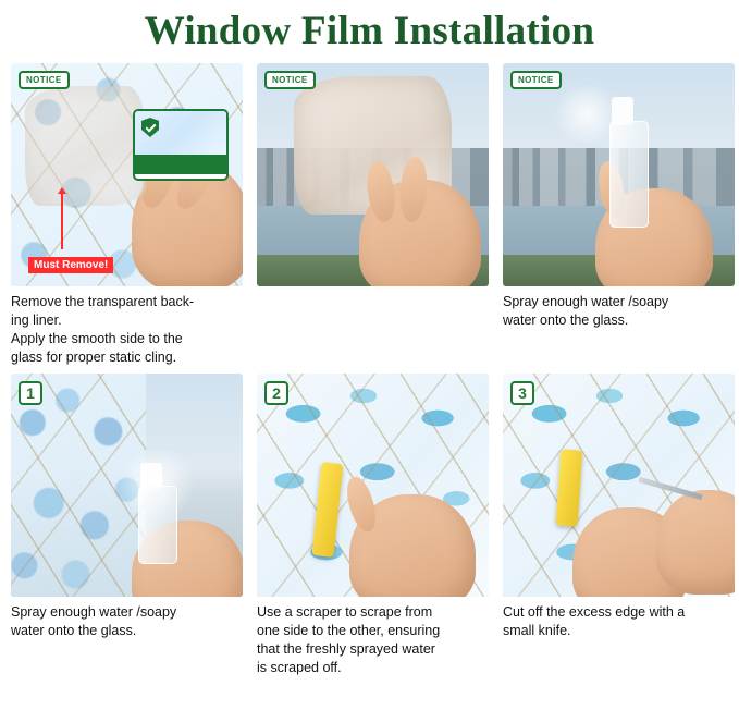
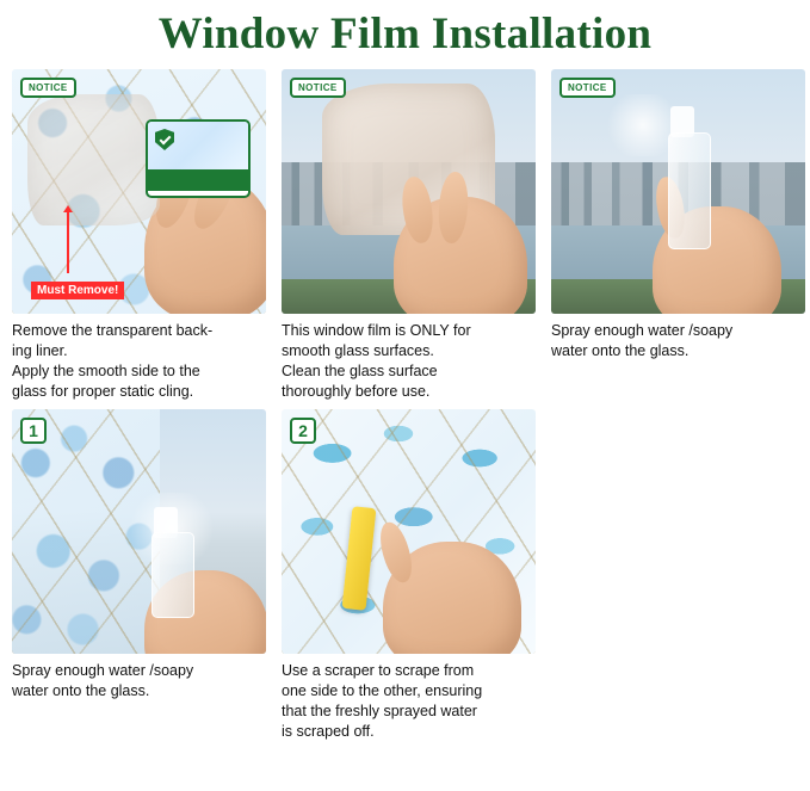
  Window Film Installation
  NOTICE
  Must Remove!
  Remove the transparent back-
  ing liner.
  Apply the smooth side to the
  glass for proper static cling.
  NOTICE
+ This window film is ONLY for
+ smooth glass surfaces.
+ Clean the glass surface
+ thoroughly before use.
  NOTICE
  Spray enough water /soapy
  water onto the glass.
  1
  Spray enough water /soapy
  water onto the glass.
  2
  Use a scraper to scrape from
  one side to the other, ensuring
  that the freshly sprayed water
  is scraped off.
- 3
- Cut off the excess edge with a
- small knife.
